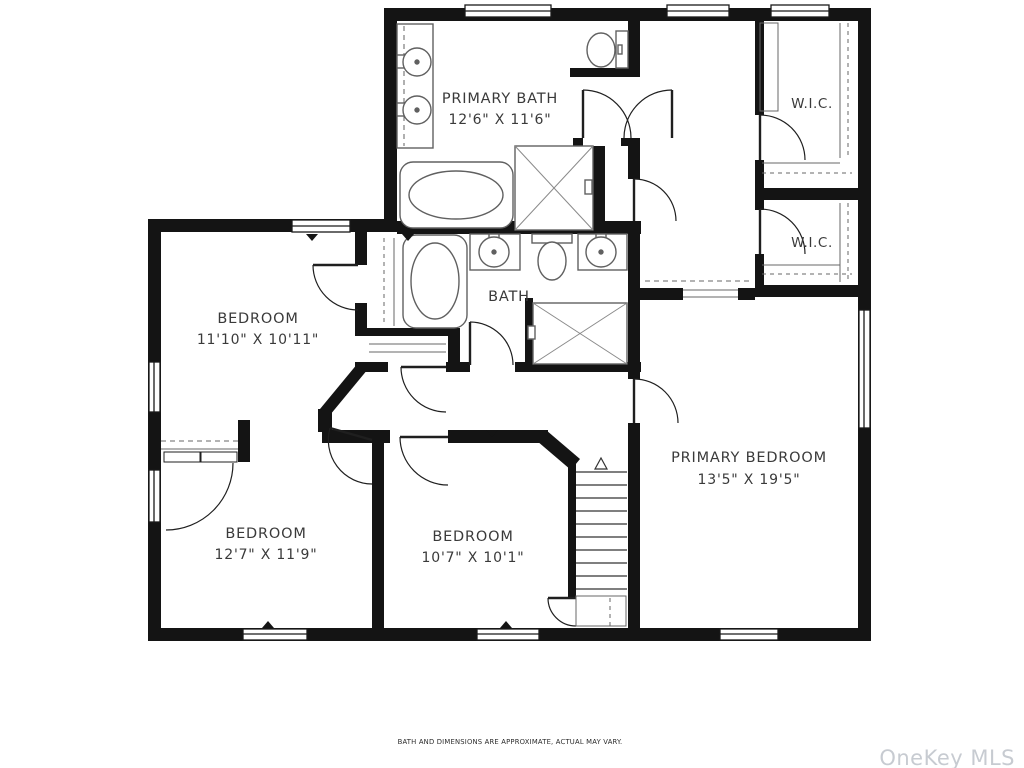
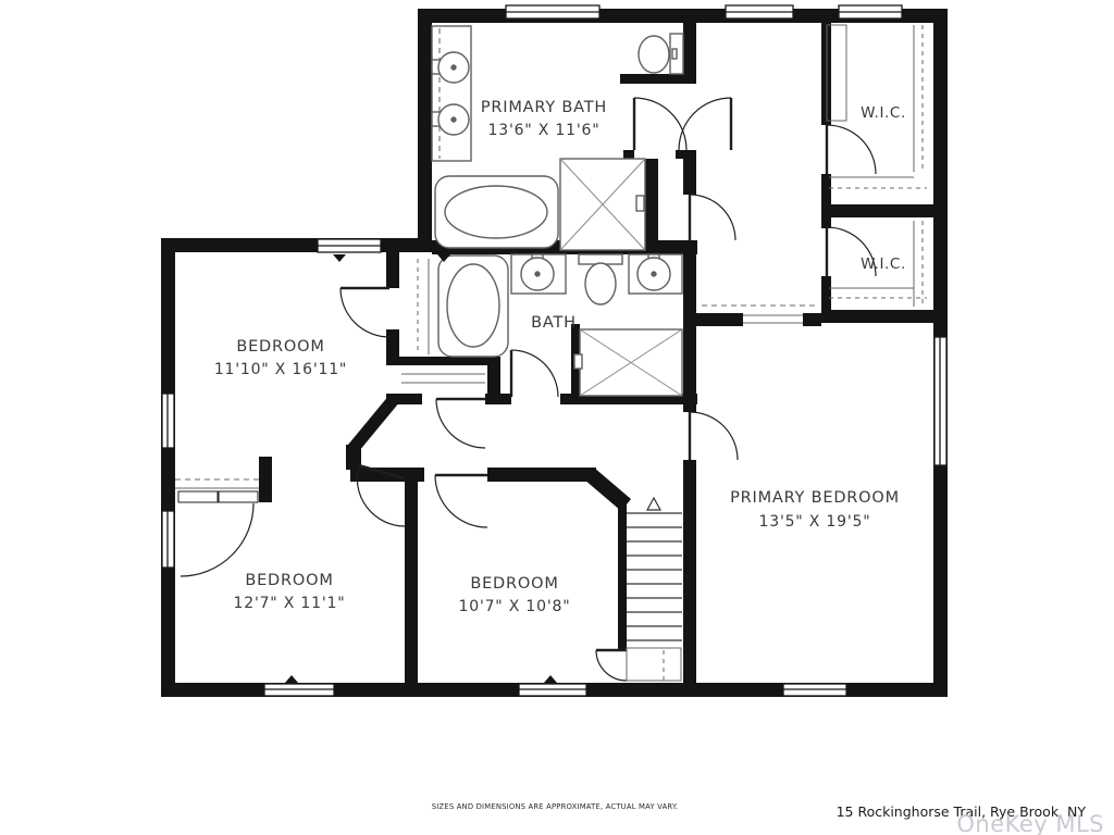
  PRIMARY BATH
- 12'6" X 11'6"
+ 13'6" X 11'6"
  W.I.C.
  W.I.C.
  BATH
  BEDROOM
- 11'10" X 10'11"
+ 11'10" X 16'11"
  PRIMARY BEDROOM
  13'5" X 19'5"
  BEDROOM
- 12'7" X 11'9"
+ 12'7" X 11'1"
  BEDROOM
- 10'7" X 10'1"
+ 10'7" X 10'8"
+ 15 Rockinghorse Trail, Rye Brook, NY
  OneKey MLS
- BATH AND DIMENSIONS ARE APPROXIMATE, ACTUAL MAY VARY.
+ SIZES AND DIMENSIONS ARE APPROXIMATE, ACTUAL MAY VARY.
